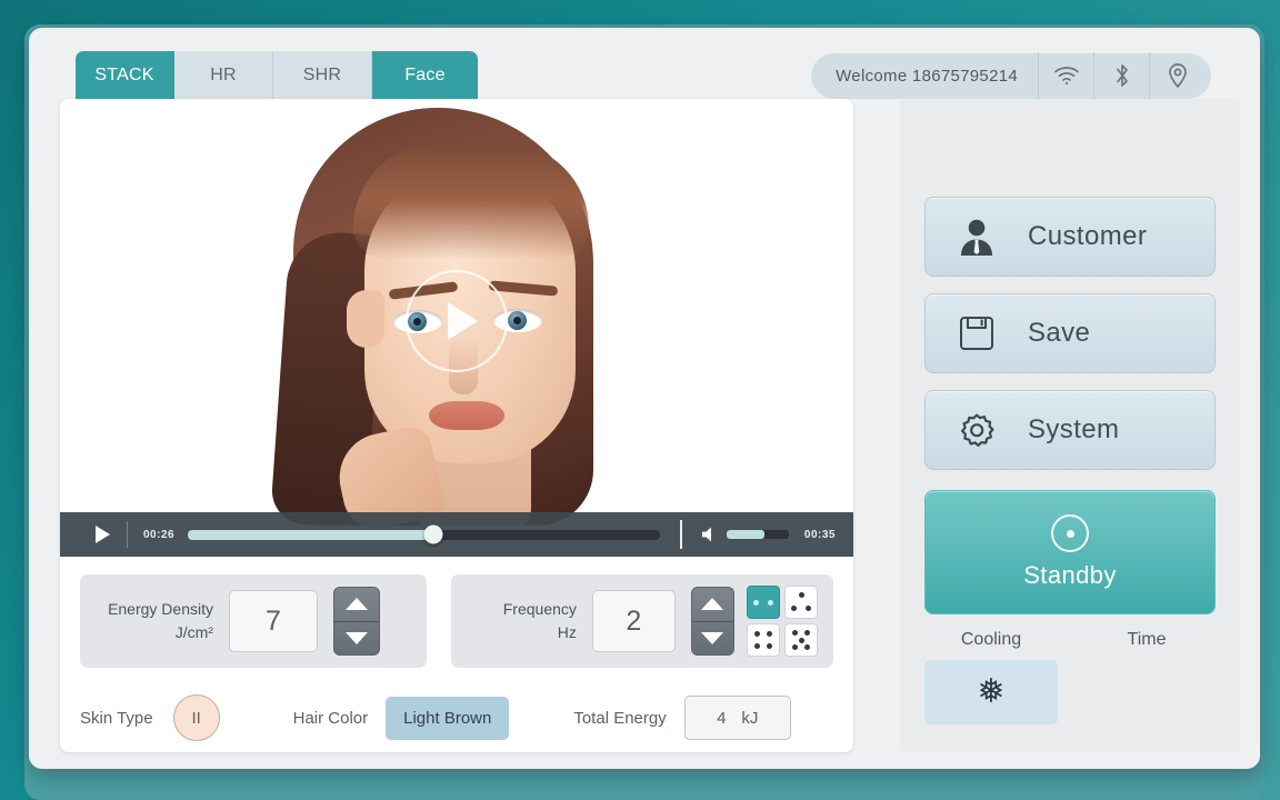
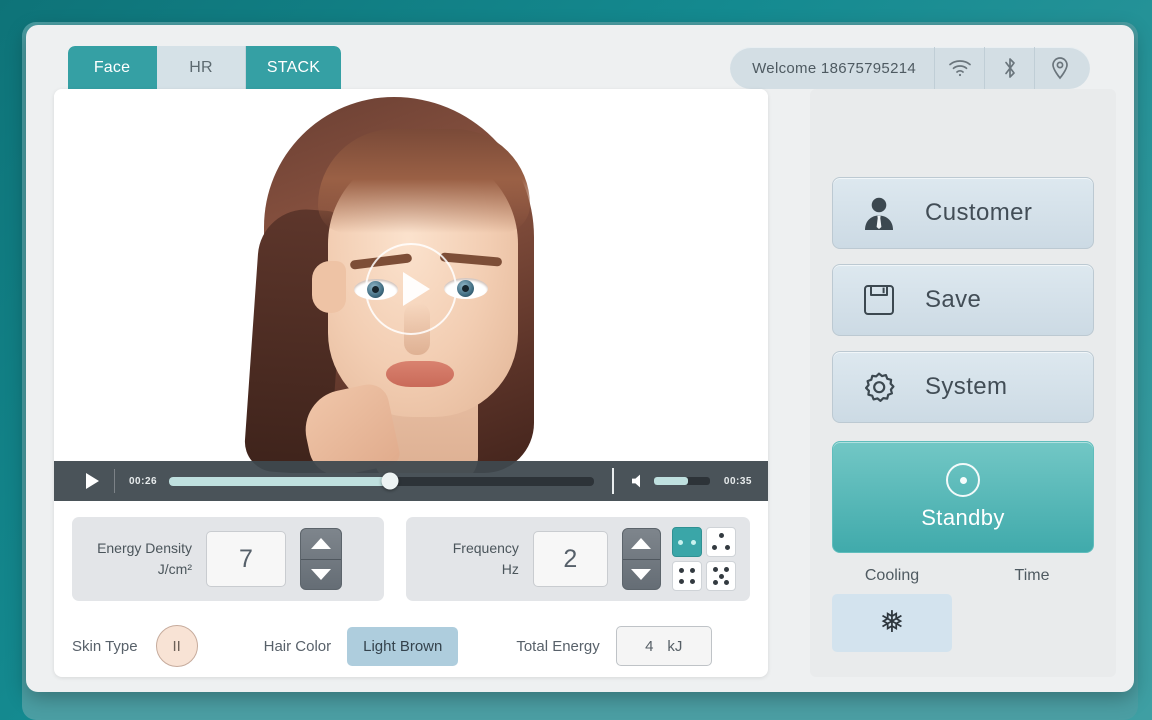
- STACK
+ Face
  HR
- SHR
- Face
+ STACK
  Welcome 18675795214
  00:26
  00:35
  Energy Density
  J/cm²
  7
  Frequency
  Hz
  2
  Skin Type
  II
  Hair Color
  Light Brown
  Total Energy
  4
  kJ
  Customer
  Save
  System
  Standby
  Cooling
  Time
  ❅
